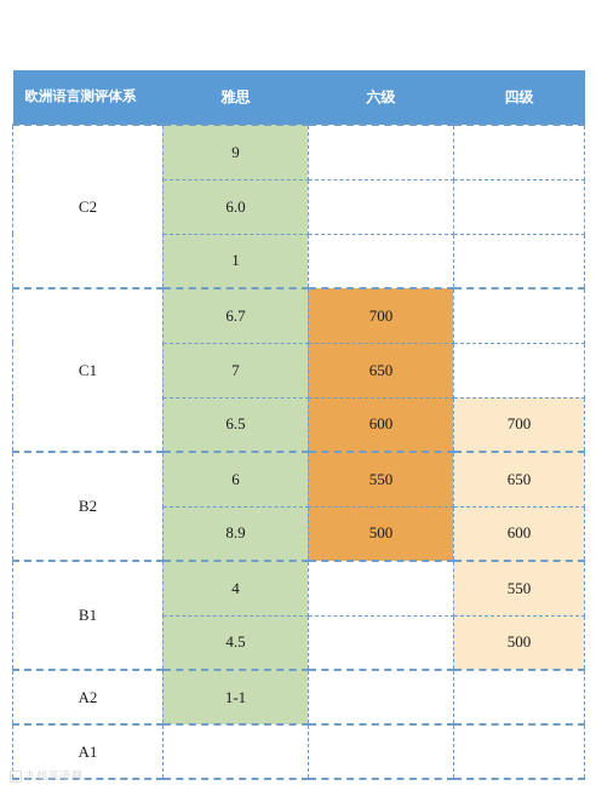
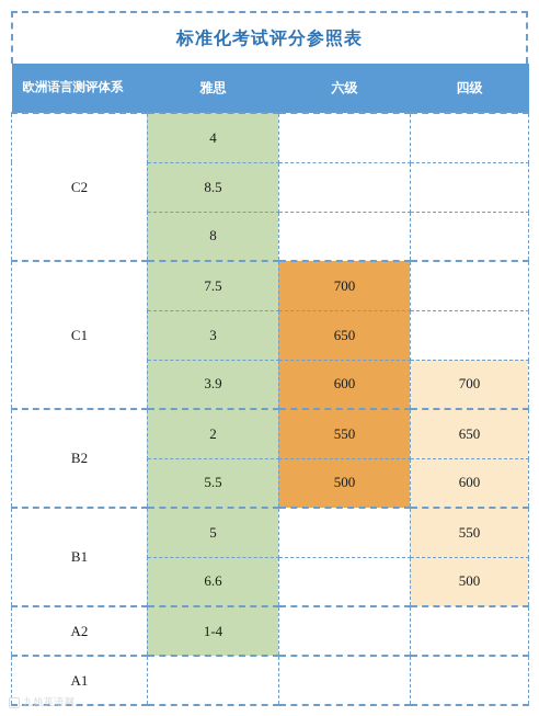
+ 标准化考试评分参照表
  欧洲语言测评体系	雅思	六级	四级
- C2	9
+ C2	4
- 6.0
+ 8.5
- 1
+ 8
- C1	6.7	700
+ C1	7.5	700
- 7	650
+ 3	650
- 6.5	600	700
+ 3.9	600	700
- B2	6	550	650
+ B2	2	550	650
- 8.9	500	600
+ 5.5	500	600
- B1	4		550
+ B1	5		550
- 4.5		500
+ 6.6		500
- A2	1-1
+ A2	1-4
  A1
  九姐英语网
